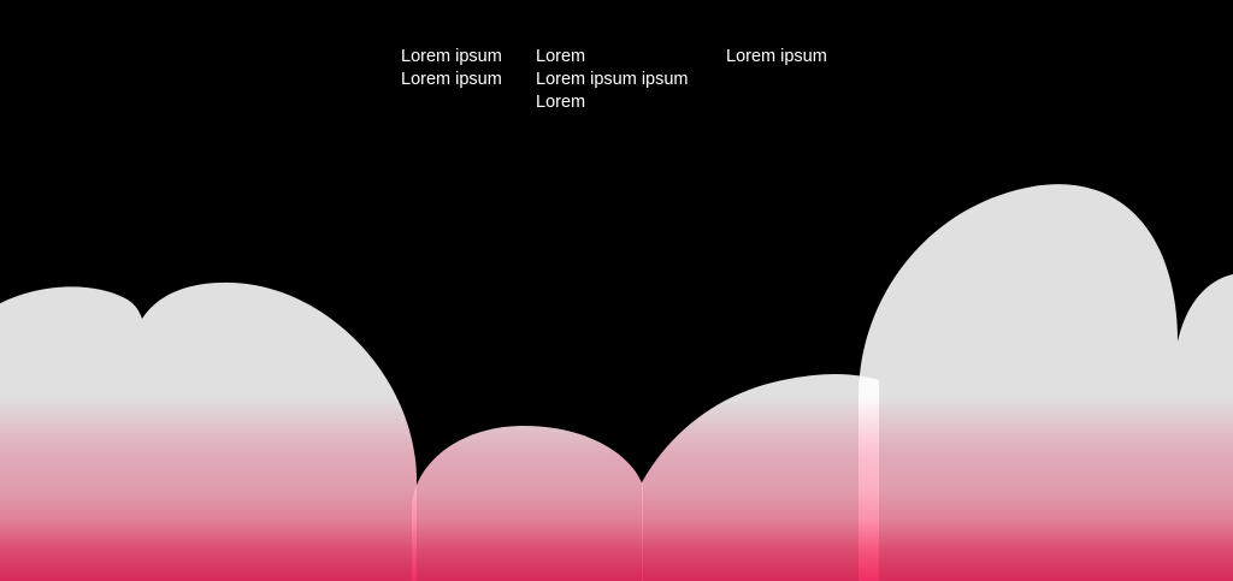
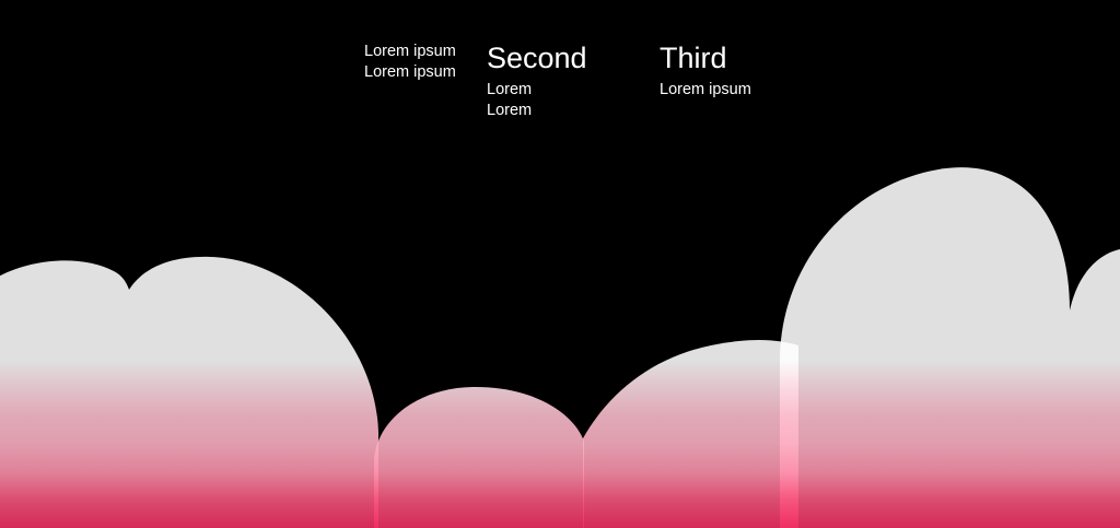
  Lorem ipsum
  Lorem ipsum
+ Second
  Lorem
- Lorem ipsum ipsum
  Lorem
+ Third
  Lorem ipsum
